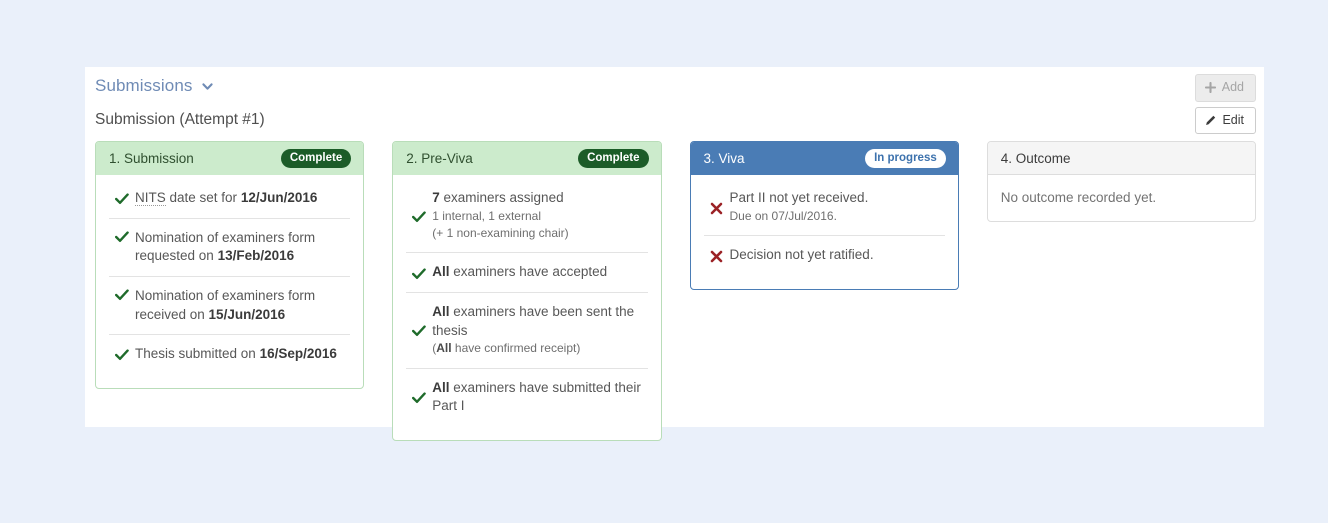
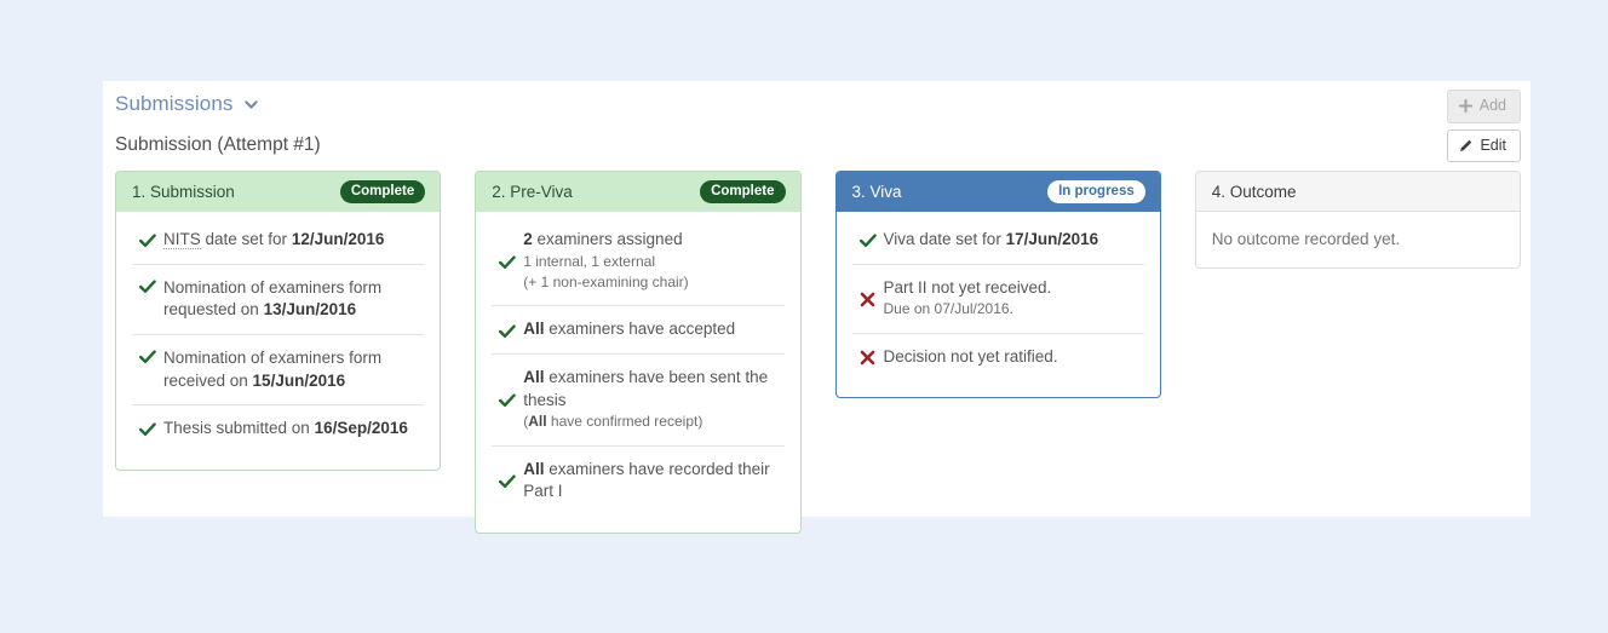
  Submissions
  Submission (Attempt #1)
  Add
  Edit
  1. Submission
  Complete
  NITS date set for 12/Jun/2016
- Nomination of examiners form requested on 13/Feb/2016
+ Nomination of examiners form requested on 13/Jun/2016
  Nomination of examiners form received on 15/Jun/2016
  Thesis submitted on 16/Sep/2016
  2. Pre-Viva
  Complete
- 7 examiners assigned
+ 2 examiners assigned
  1 internal, 1 external
  (+ 1 non-examining chair)
  All examiners have accepted
  All examiners have been sent the thesis
  (All have confirmed receipt)
- All examiners have submitted their Part I
+ All examiners have recorded their Part I
  3. Viva
  In progress
+ Viva date set for 17/Jun/2016
  Part II not yet received.
  Due on 07/Jul/2016.
  Decision not yet ratified.
  4. Outcome
  No outcome recorded yet.
